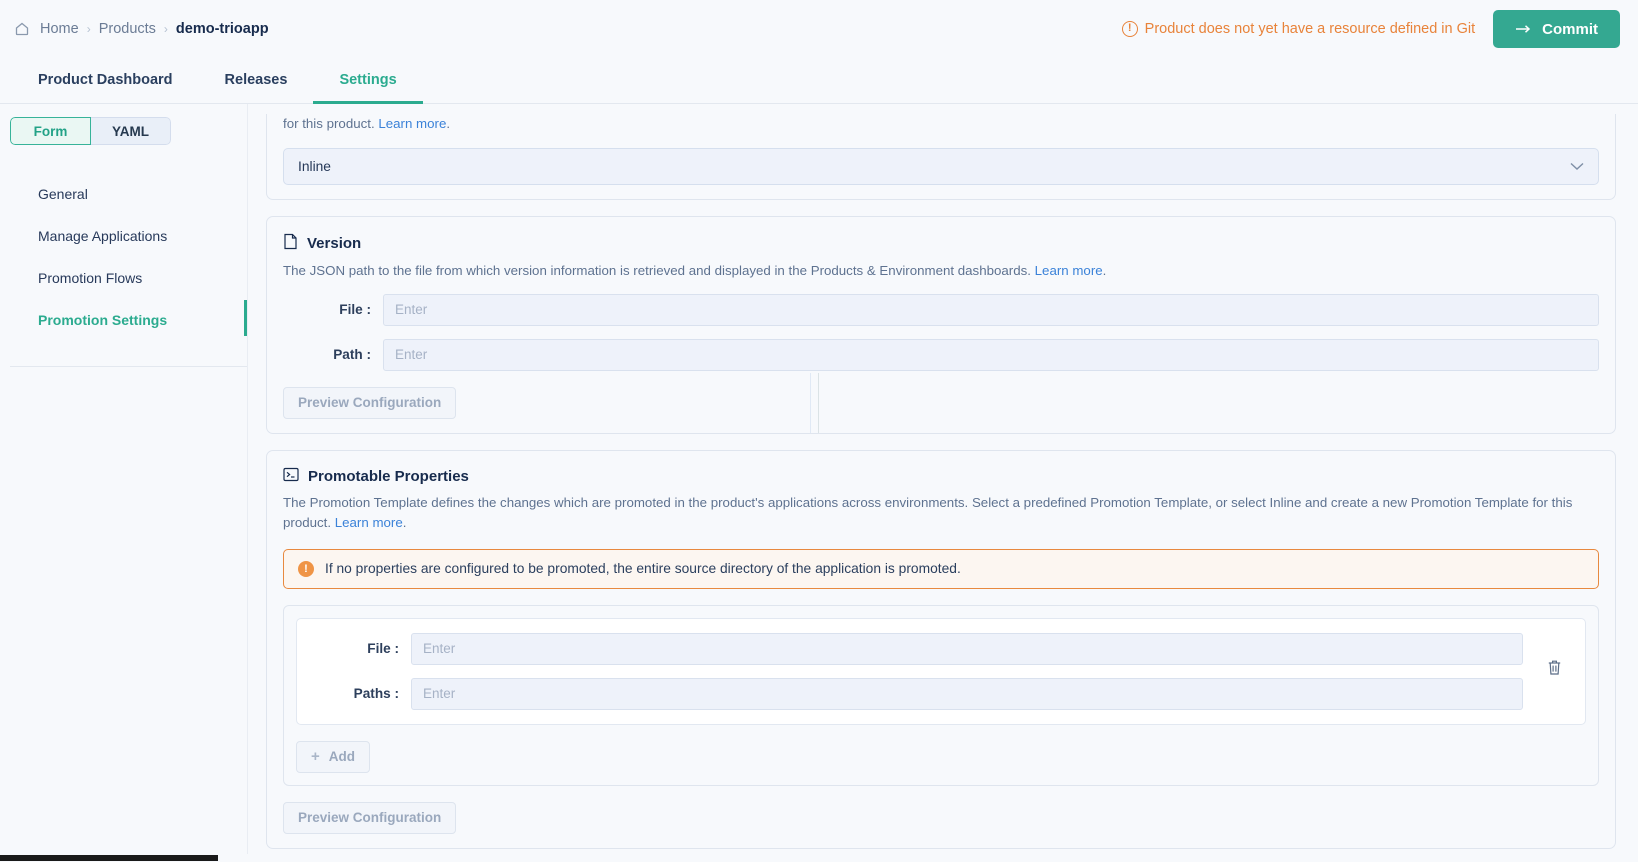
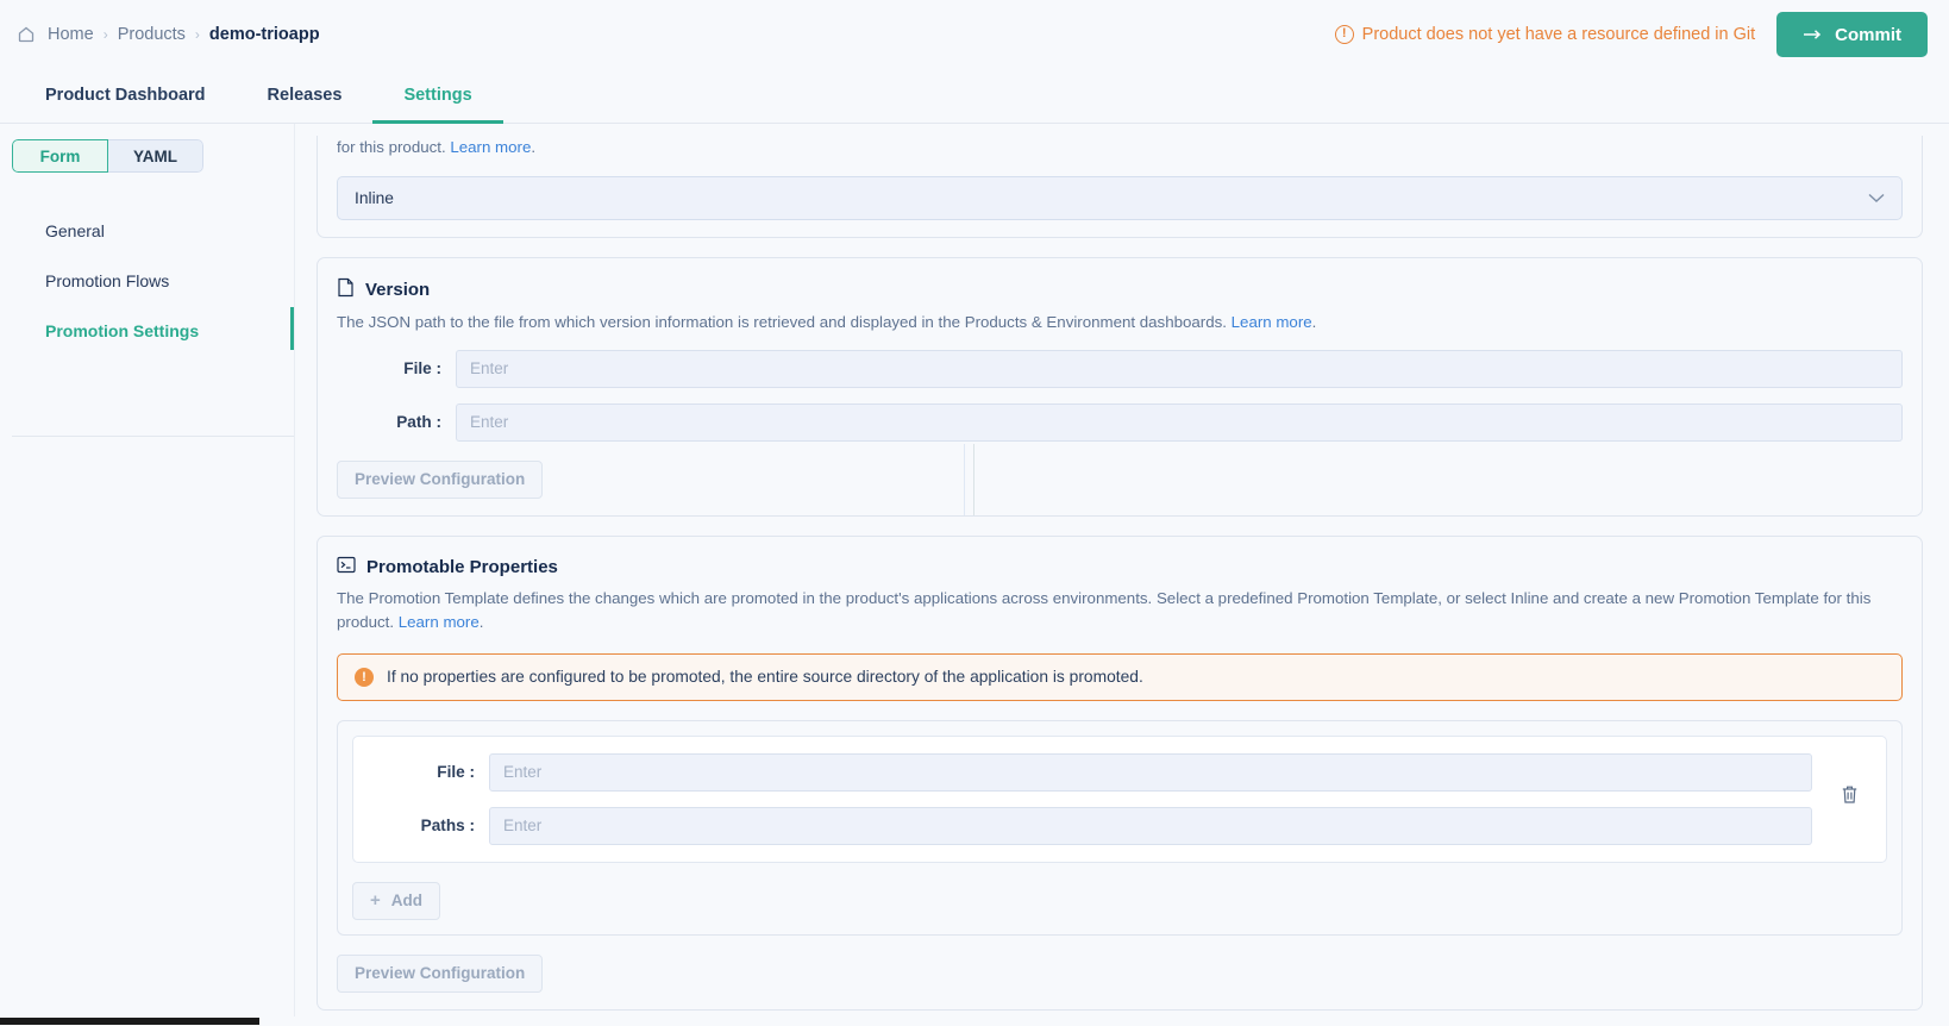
  Home
  ›
  Products
  ›
  demo-trioapp
  !
  Product does not yet have a resource defined in Git
  Commit
  Product Dashboard
  Releases
  Settings
  Form
  YAML
  General
- Manage Applications
  Promotion Flows
  Promotion Settings
  for this product. Learn more.
  Inline
  Version
  The JSON path to the file from which version information is retrieved and displayed in the Products & Environment dashboards. Learn more.
  File :
  Enter
  Path :
  Enter
  Preview Configuration
  Promotable Properties
  The Promotion Template defines the changes which are promoted in the product's applications across environments. Select a predefined Promotion Template, or select Inline and create a new Promotion Template for this product. Learn more.
  !
  If no properties are configured to be promoted, the entire source directory of the application is promoted.
  File :
  Enter
  Paths :
  Enter
  +
  Add
  Preview Configuration
